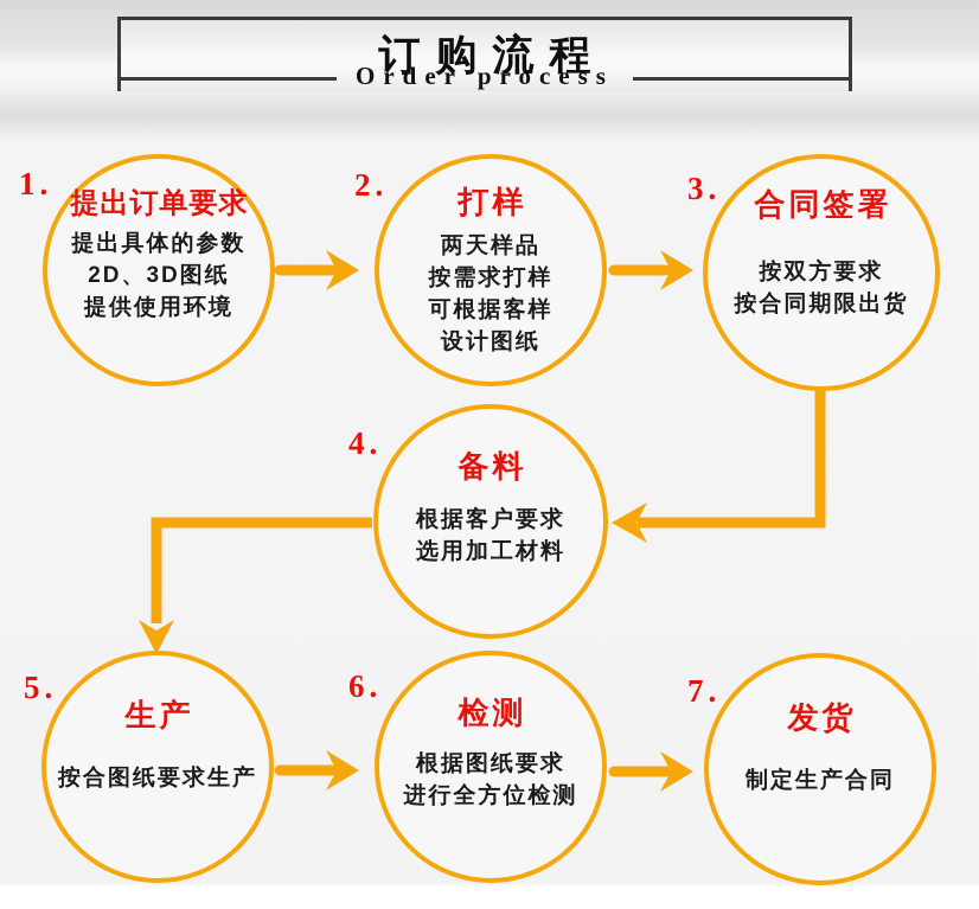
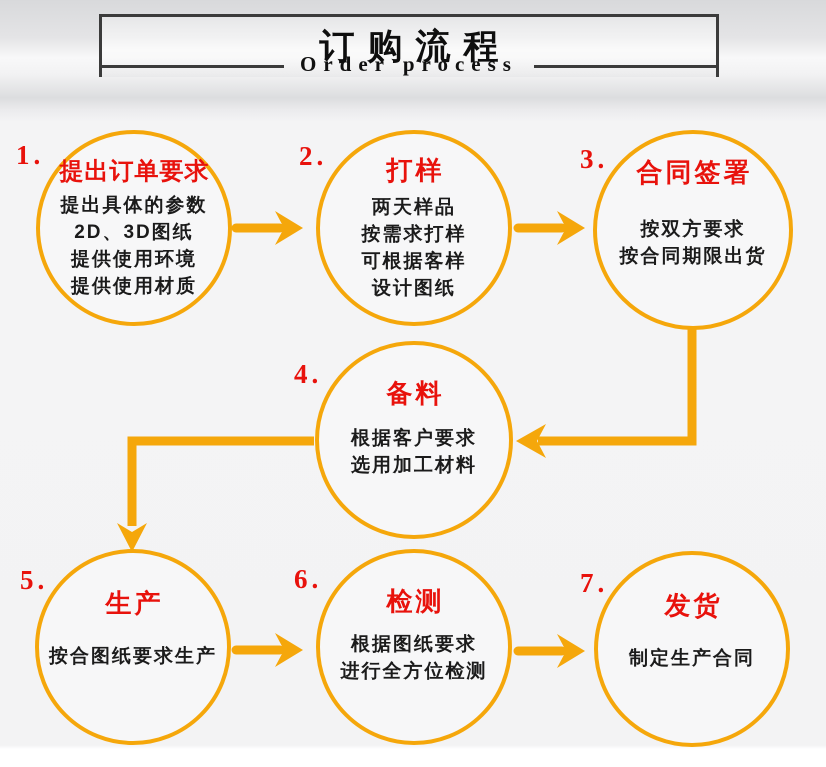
  订购流程
  Order process
  1.
  2.
  3.
  4.
  5.
  6.
  7.
  提出订单要求
  提出具体的参数
  2D、3D图纸
  提供使用环境
+ 提供使用材质
  打样
  两天样品
  按需求打样
  可根据客样
  设计图纸
  合同签署
  按双方要求
  按合同期限出货
  备料
  根据客户要求
  选用加工材料
  生产
  按合图纸要求生产
  检测
  根据图纸要求
  进行全方位检测
  发货
  制定生产合同
